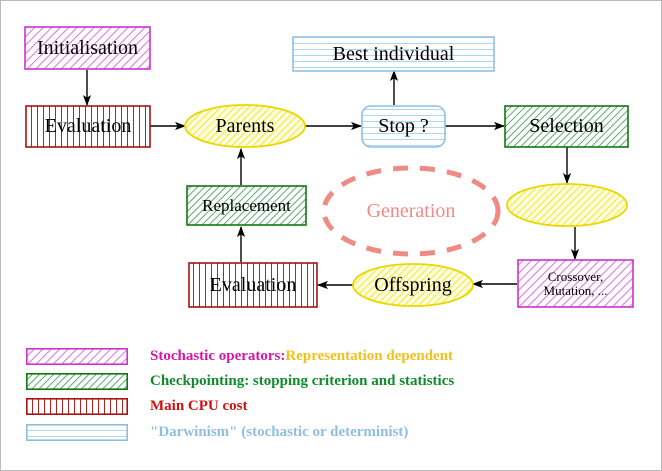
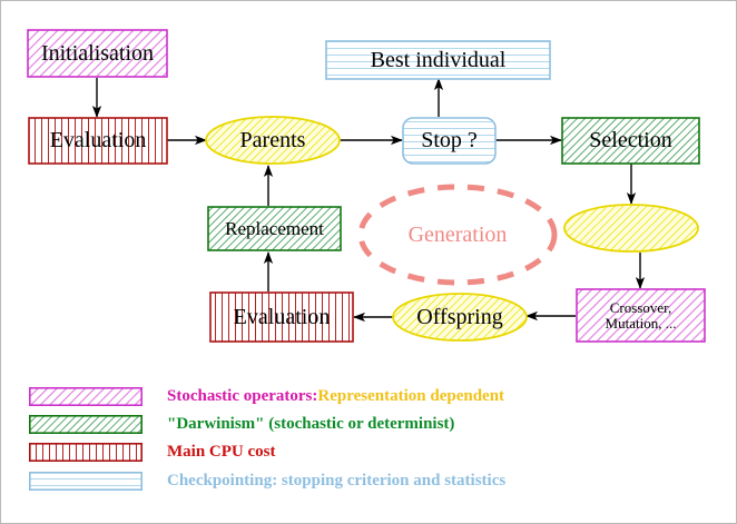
  Initialisation
  Evaluation
  Parents
  Stop ?
  Selection
  Best individual
  Generation
  Replacement
  Crossover,
  Mutation, ...
  Offspring
  Evaluation
  Stochastic operators:
  Representation dependent
- Checkpointing: stopping criterion and statistics
+ "Darwinism" (stochastic or determinist)
  Main CPU cost
- "Darwinism" (stochastic or determinist)
+ Checkpointing: stopping criterion and statistics
